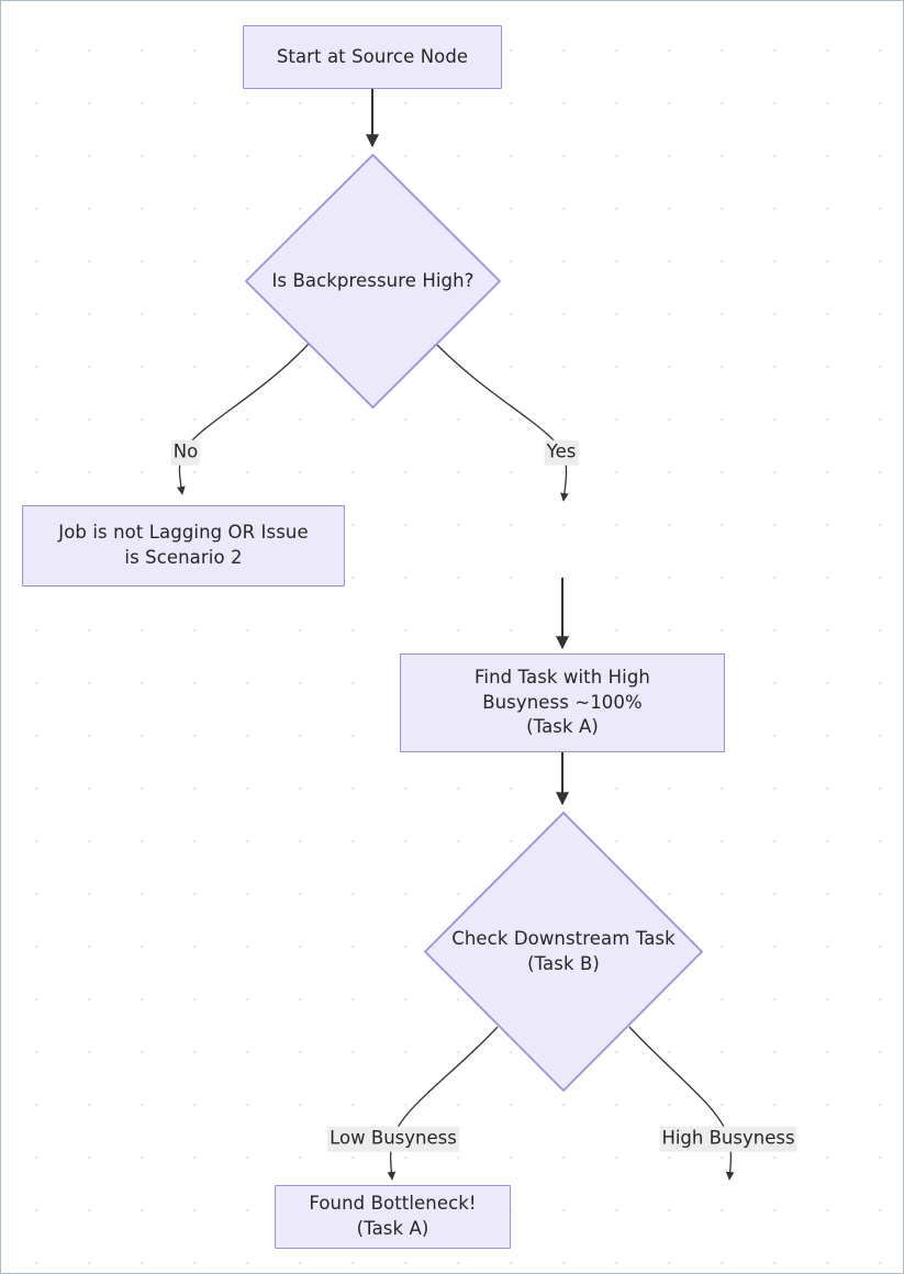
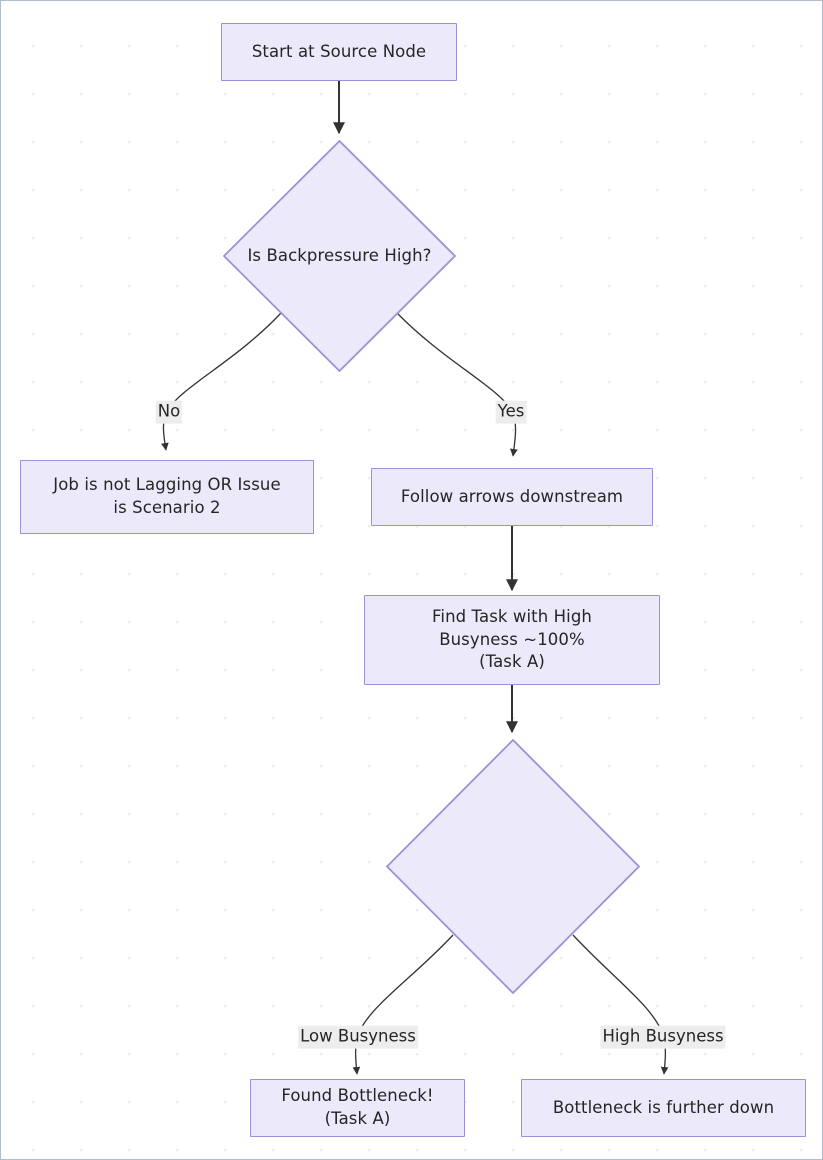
  Start at Source Node
  Is Backpressure High?
  Job is not Lagging OR Issue
  is Scenario 2
+ Follow arrows downstream
  Find Task with High
  Busyness ~100%
  (Task A)
- Check Downstream Task
- (Task B)
  Found Bottleneck!
  (Task A)
+ Bottleneck is further down
  No
  Yes
  Low Busyness
  High Busyness
